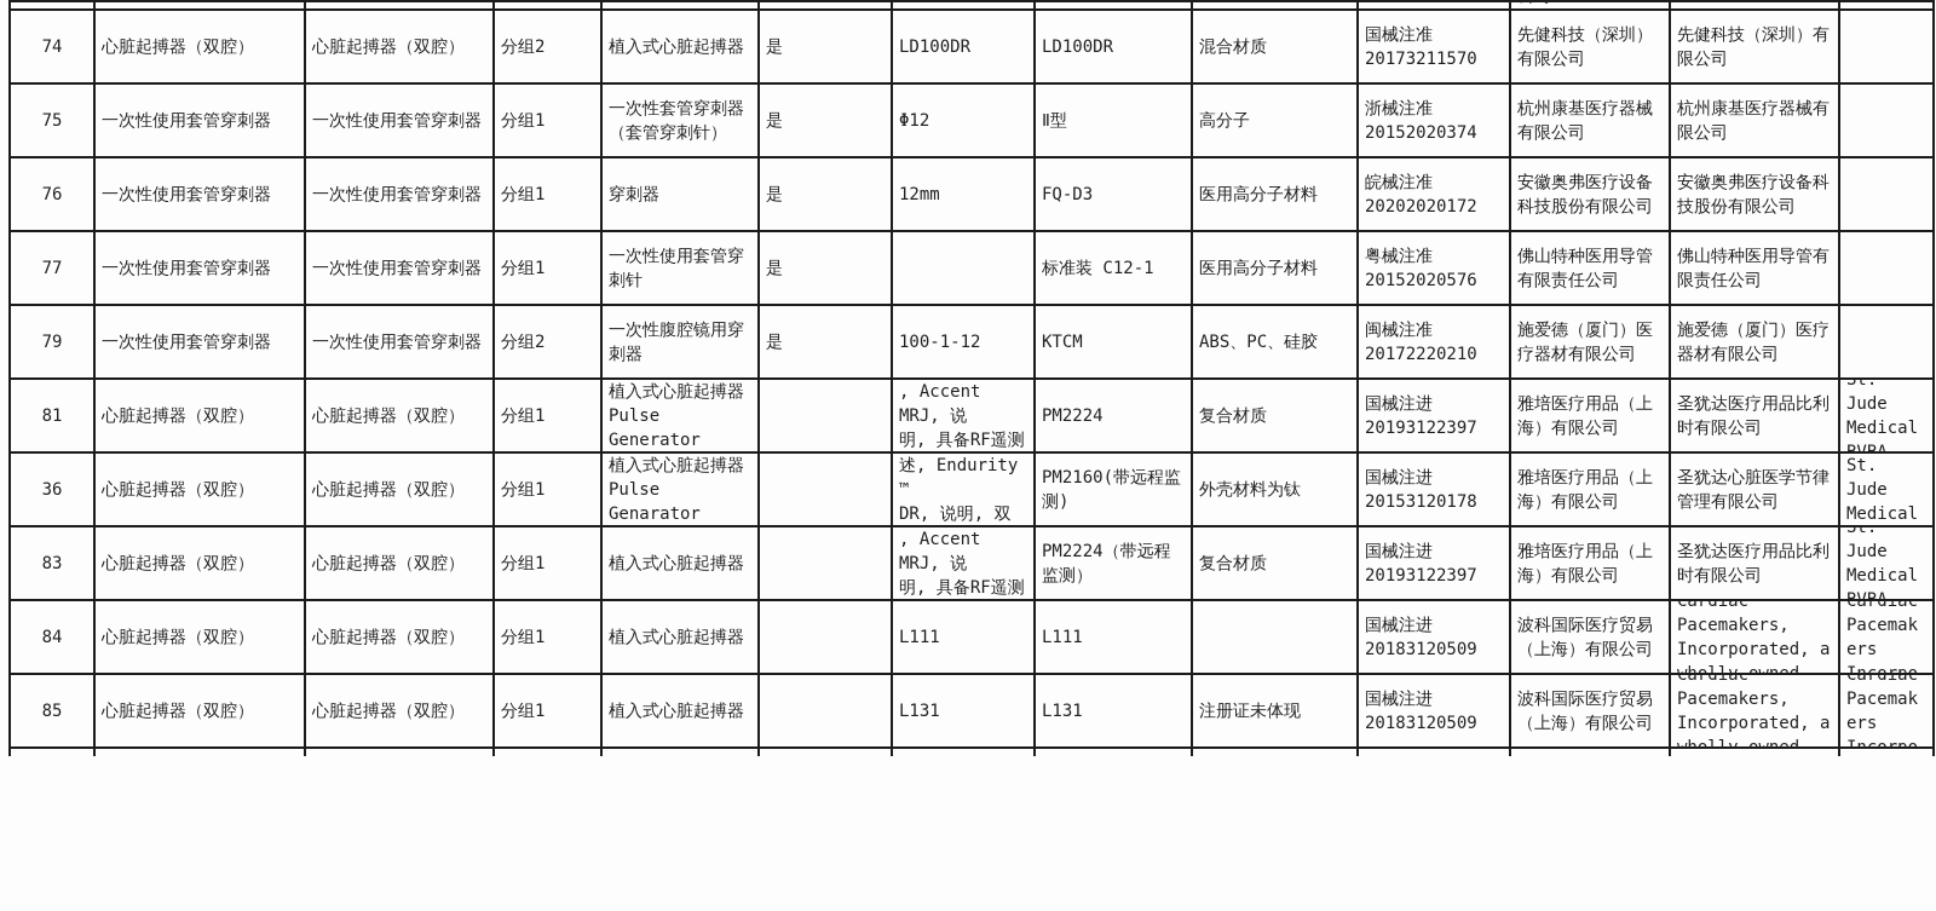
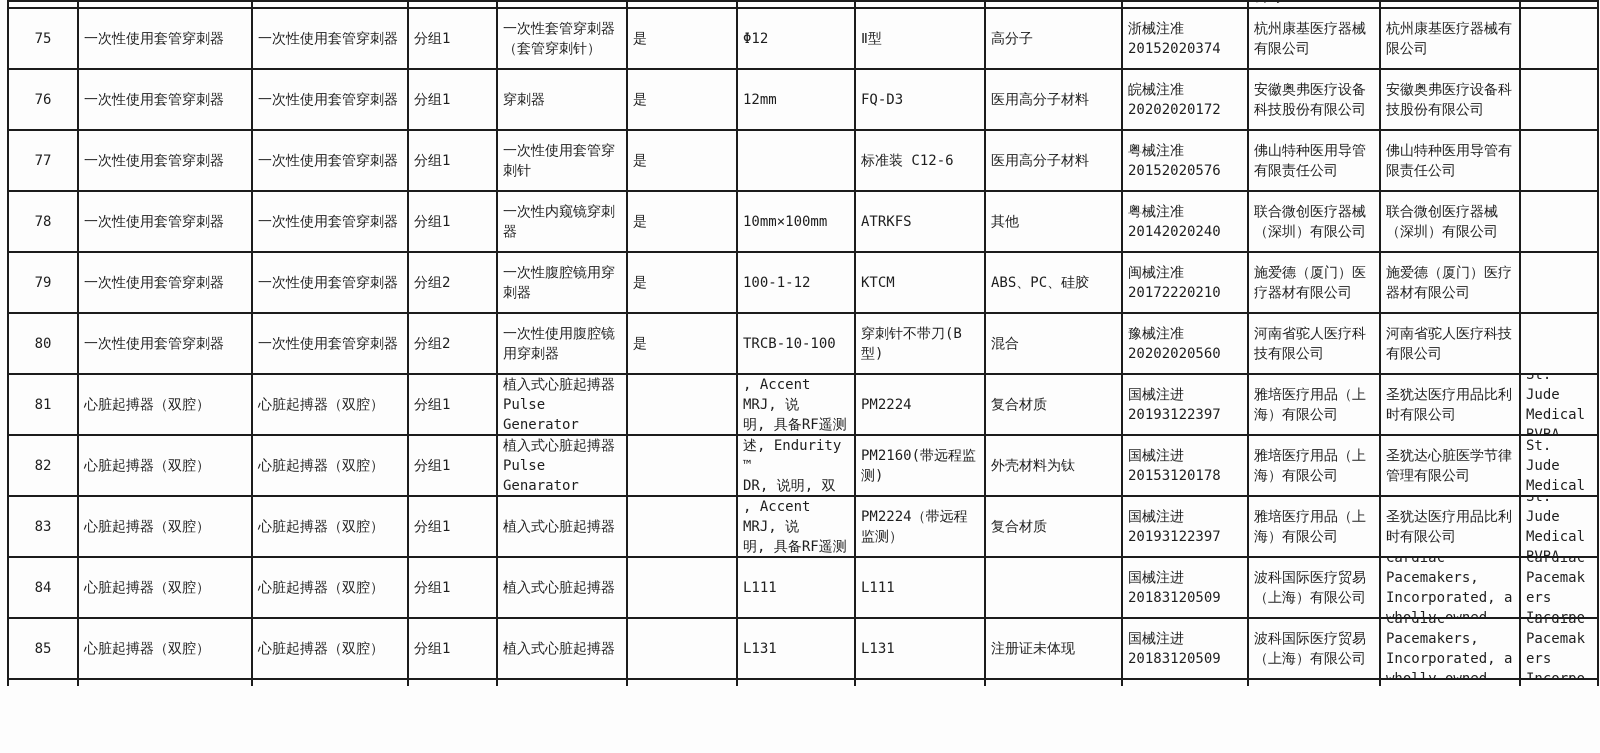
- 74	心脏起搏器（双腔）	心脏起搏器（双腔）	分组2	植入式心脏起搏器	是	LD100DR	LD100DR	混合材质	国械注准 20173211570	先健科技（深圳）有限公司	先健科技（深圳）有限公司
  75	一次性使用套管穿刺器	一次性使用套管穿刺器	分组1	一次性套管穿刺器（套管穿刺针）	是	Φ12	Ⅱ型	高分子	浙械注准 20152020374	杭州康基医疗器械有限公司	杭州康基医疗器械有限公司
  76	一次性使用套管穿刺器	一次性使用套管穿刺器	分组1	穿刺器	是	12mm	FQ-D3	医用高分子材料	皖械注准 20202020172	安徽奥弗医疗设备科技股份有限公司	安徽奥弗医疗设备科技股份有限公司
- 77	一次性使用套管穿刺器	一次性使用套管穿刺器	分组1	一次性使用套管穿刺针	是		标准装 C12-1	医用高分子材料	粤械注准 20152020576	佛山特种医用导管有限责任公司	佛山特种医用导管有限责任公司
+ 77	一次性使用套管穿刺器	一次性使用套管穿刺器	分组1	一次性使用套管穿刺针	是		标准装 C12-6	医用高分子材料	粤械注准 20152020576	佛山特种医用导管有限责任公司	佛山特种医用导管有限责任公司
+ 78	一次性使用套管穿刺器	一次性使用套管穿刺器	分组1	一次性内窥镜穿刺器	是	10mm×100mm	ATRKFS	其他	粤械注准 20142020240	联合微创医疗器械（深圳）有限公司	联合微创医疗器械（深圳）有限公司
  79	一次性使用套管穿刺器	一次性使用套管穿刺器	分组2	一次性腹腔镜用穿刺器	是	100-1-12	KTCM	ABS、PC、硅胶	闽械注准 20172220210	施爱德（厦门）医疗器材有限公司	施爱德（厦门）医疗器材有限公司
+ 80	一次性使用套管穿刺器	一次性使用套管穿刺器	分组2	一次性使用腹腔镜用穿刺器	是	TRCB-10-100	穿刺针不带刀(B型)	混合	豫械注准 20202020560	河南省驼人医疗科技有限公司	河南省驼人医疗科技有限公司
  81	心脏起搏器（双腔）	心脏起搏器（双腔）	分组1	植入式心脏起搏器 Pulse Generator		, Accent MRJ, 说 明, 具备RF遥测	PM2224	复合材质	国械注进 20193122397	雅培医疗用品（上海）有限公司	圣犹达医疗用品比利时有限公司	St. Jude Medical
- 36	心脏起搏器（双腔）	心脏起搏器（双腔）	分组1	植入式心脏起搏器 Pulse Genarator		述, Endurity ™ DR, 说明, 双	PM2160(带远程监测)	外壳材料为钛	国械注进 20153120178	雅培医疗用品（上海）有限公司	圣犹达心脏医学节律管理有限公司	St. Jude Medical
+ 82	心脏起搏器（双腔）	心脏起搏器（双腔）	分组1	植入式心脏起搏器 Pulse Genarator		述, Endurity ™ DR, 说明, 双	PM2160(带远程监测)	外壳材料为钛	国械注进 20153120178	雅培医疗用品（上海）有限公司	圣犹达心脏医学节律管理有限公司	St. Jude Medical
  83	心脏起搏器（双腔）	心脏起搏器（双腔）	分组1	植入式心脏起搏器		, Accent MRJ, 说 明, 具备RF遥测	PM2224（带远程监测）	复合材质	国械注进 20193122397	雅培医疗用品（上海）有限公司	圣犹达医疗用品比利时有限公司	St. Jude Medical
  84	心脏起搏器（双腔）	心脏起搏器（双腔）	分组1	植入式心脏起搏器		L111	L111		国械注进 20183120509	波科国际医疗贸易（上海）有限公司	Cardiac Pacemakers, Incorporated, a	Cardiac Pacemak ers
  85	心脏起搏器（双腔）	心脏起搏器（双腔）	分组1	植入式心脏起搏器		L131	L131	注册证未体现	国械注进 20183120509	波科国际医疗贸易（上海）有限公司	Cardiac Pacemakers, Incorporated, a	Cardiac Pacemak ers
